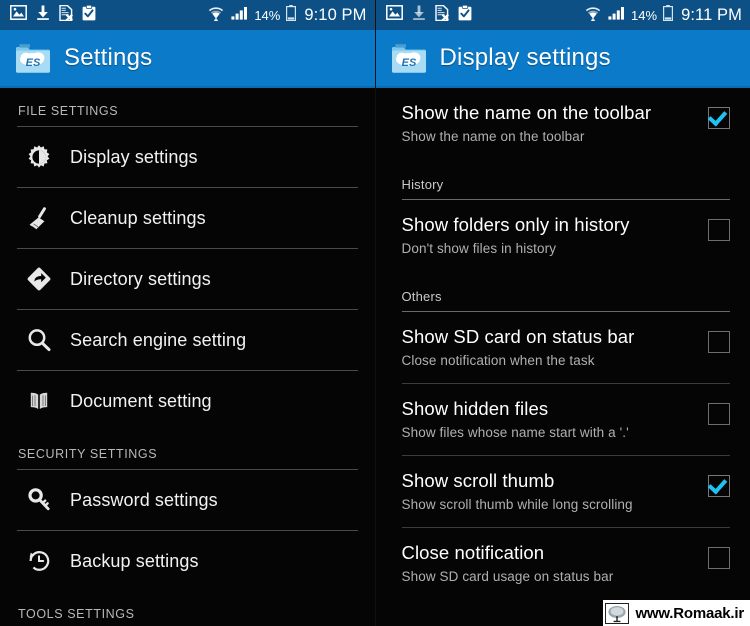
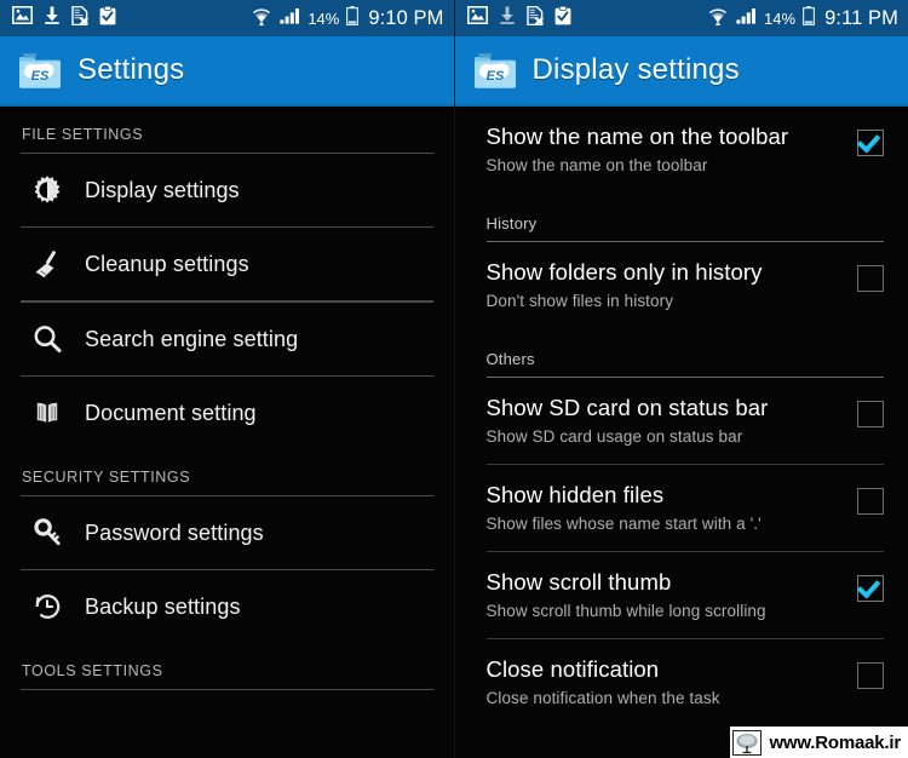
  14%
  9:10 PM
  ES
  Settings
  FILE SETTINGS
  Display settings
  Cleanup settings
- Directory settings
  Search engine setting
  Document setting
  SECURITY SETTINGS
  Password settings
  Backup settings
  TOOLS SETTINGS
  14%
  9:11 PM
  ES
  Display settings
  Show the name on the toolbar
  Show the name on the toolbar
  History
  Show folders only in history
  Don't show files in history
  Others
  Show SD card on status bar
- Close notification when the task
+ Show SD card usage on status bar
  Show hidden files
  Show files whose name start with a '.'
  Show scroll thumb
  Show scroll thumb while long scrolling
  Close notification
- Show SD card usage on status bar
+ Close notification when the task
  www.Romaak.ir
